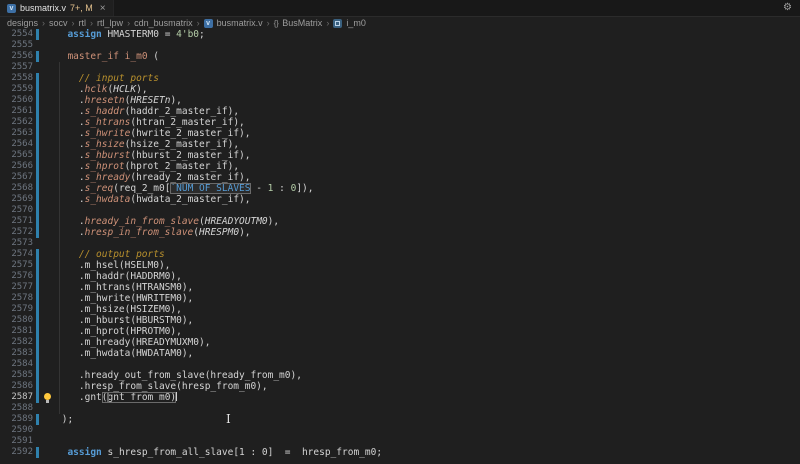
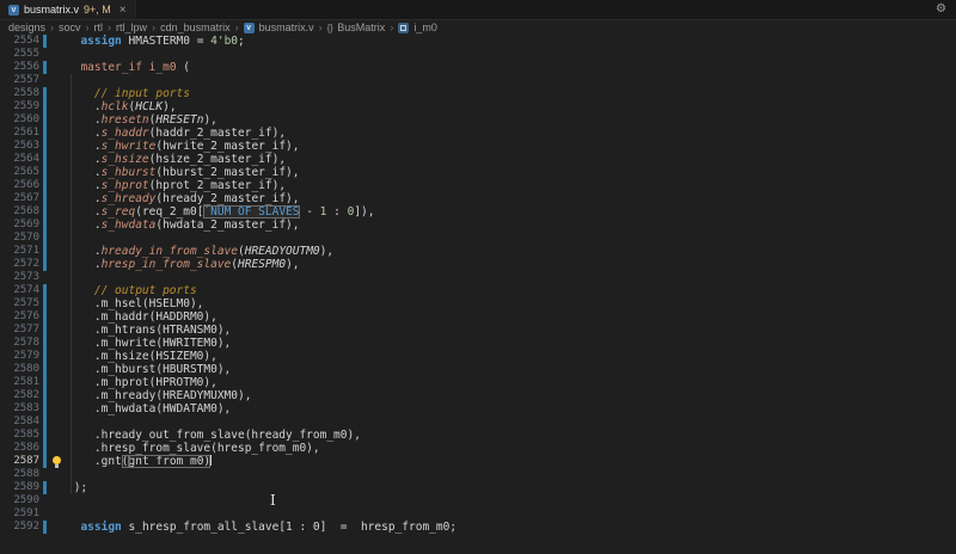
  busmatrix.v
- 7+, M
+ 9+, M
  ×
  ⚙
  designs
  ›
  socv
  ›
  rtl
  ›
  rtl_lpw
  ›
  cdn_busmatrix
  ›
  busmatrix.v
  ›
  {}
  BusMatrix
  ›
  i_m0
  2554
  assign HMASTERM0 = 4'b0;
  2555
  2556
  master_if i_m0 (
  2557
  2558
  // input ports
  2559
  .hclk(HCLK),
  2560
  .hresetn(HRESETn),
  2561
  .s_haddr(haddr_2_master_if),
- 2562
- .s_htrans(htran_2_master_if),
  2563
  .s_hwrite(hwrite_2_master_if),
  2564
  .s_hsize(hsize_2_master_if),
  2565
  .s_hburst(hburst_2_master_if),
  2566
  .s_hprot(hprot_2_master_if),
  2567
  .s_hready(hready_2_master_if),
  2568
  .s_req(req_2_m0[`NUM_OF_SLAVES - 1 : 0]),
  2569
  .s_hwdata(hwdata_2_master_if),
  2570
  2571
  .hready_in_from_slave(HREADYOUTM0),
  2572
  .hresp_in_from_slave(HRESPM0),
  2573
  2574
  // output ports
  2575
  .m_hsel(HSELM0),
  2576
  .m_haddr(HADDRM0),
  2577
  .m_htrans(HTRANSM0),
  2578
  .m_hwrite(HWRITEM0),
  2579
  .m_hsize(HSIZEM0),
  2580
  .m_hburst(HBURSTM0),
  2581
  .m_hprot(HPROTM0),
  2582
  .m_hready(HREADYMUXM0),
  2583
  .m_hwdata(HWDATAM0),
  2584
  2585
  .hready_out_from_slave(hready_from_m0),
  2586
  .hresp_from_slave(hresp_from_m0),
  2587
  .gnt(gnt_from_m0)
  2588
  2589
  );
  2590
  2591
  2592
  assign s_hresp_from_all_slave[1 : 0] = hresp_from_m0;
  I
